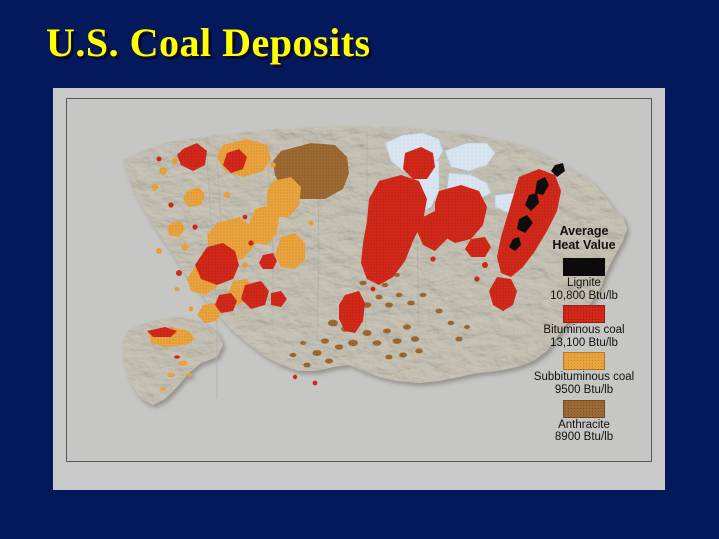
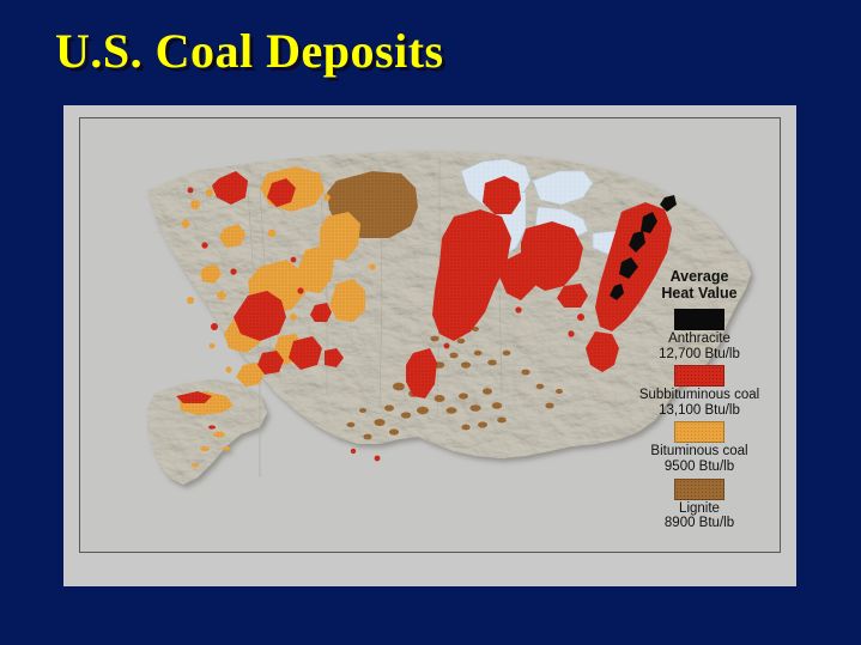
  U.S. Coal Deposits
  Average
  Heat Value
- Lignite
+ Anthracite
- 10,800 Btu/lb
+ 12,700 Btu/lb
- Bituminous coal
+ Subbituminous coal
  13,100 Btu/lb
- Subbituminous coal
+ Bituminous coal
  9500 Btu/lb
- Anthracite
+ Lignite
  8900 Btu/lb
